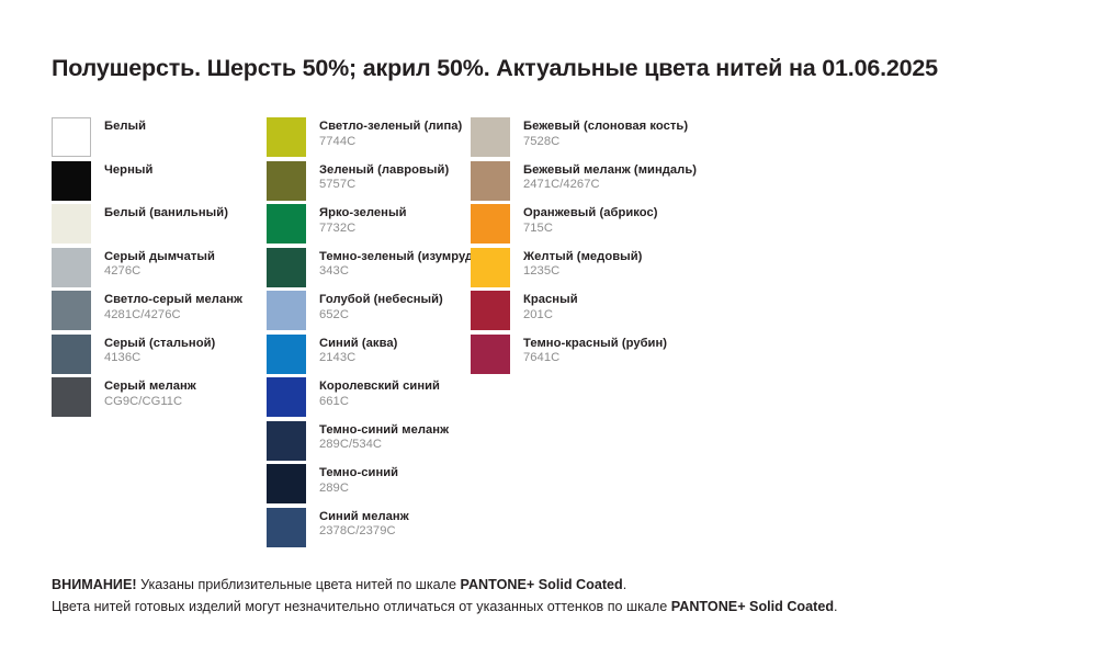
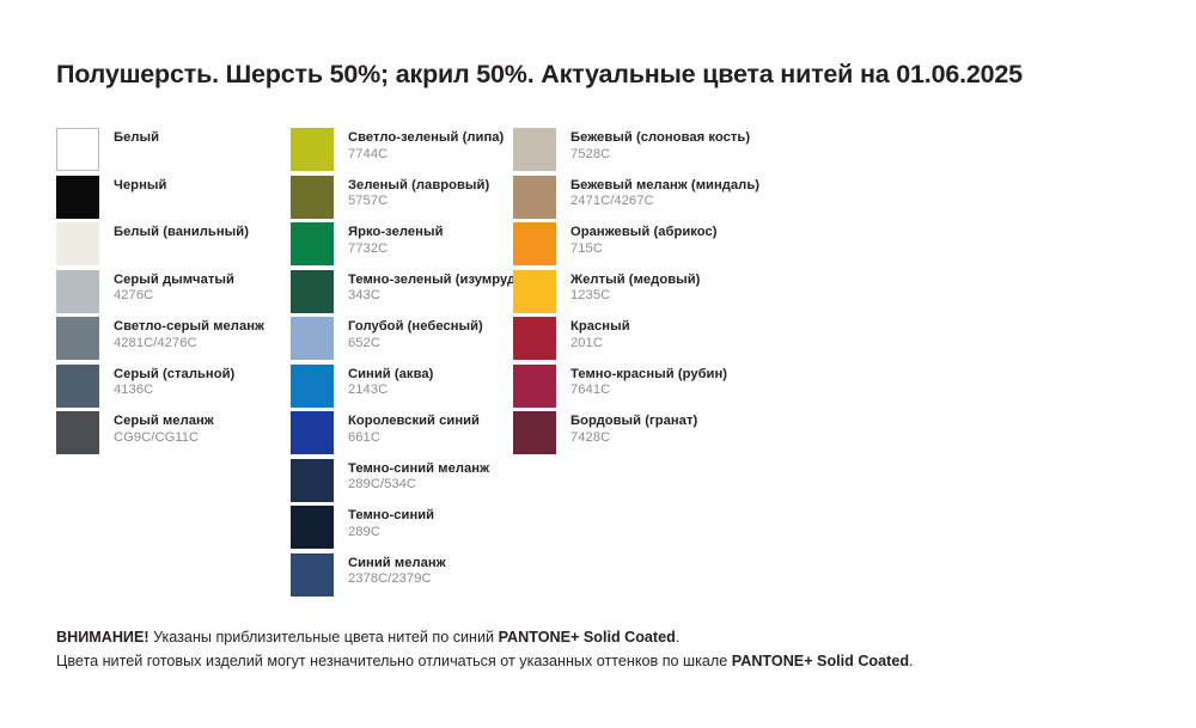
  Полушерсть. Шерсть 50%; акрил 50%. Актуальные цвета нитей на 01.06.2025
  Белый
  Черный
  Белый (ванильный)
  Серый дымчатый
  4276C
  Светло-серый меланж
  4281C/4276C
  Серый (стальной)
  4136C
  Серый меланж
  CG9C/CG11C
  Светло-зеленый (липа)
  7744C
  Зеленый (лавровый)
  5757C
  Ярко-зеленый
  7732C
  Темно-зеленый (изумруд
  343C
  Голубой (небесный)
  652C
  Синий (аква)
  2143C
  Королевский синий
  661C
  Темно-синий меланж
  289C/534C
  Темно-синий
  289C
  Синий меланж
  2378C/2379C
  Бежевый (слоновая кость)
  7528C
  Бежевый меланж (миндаль)
  2471C/4267C
  Оранжевый (абрикос)
  715C
  Желтый (медовый)
  1235C
  Красный
  201C
  Темно-красный (рубин)
  7641C
+ Бордовый (гранат)
+ 7428C
- ВНИМАНИЕ! Указаны приблизительные цвета нитей по шкале PANTONE+ Solid Coated.
+ ВНИМАНИЕ! Указаны приблизительные цвета нитей по синий PANTONE+ Solid Coated.
  Цвета нитей готовых изделий могут незначительно отличаться от указанных оттенков по шкале PANTONE+ Solid Coated.
